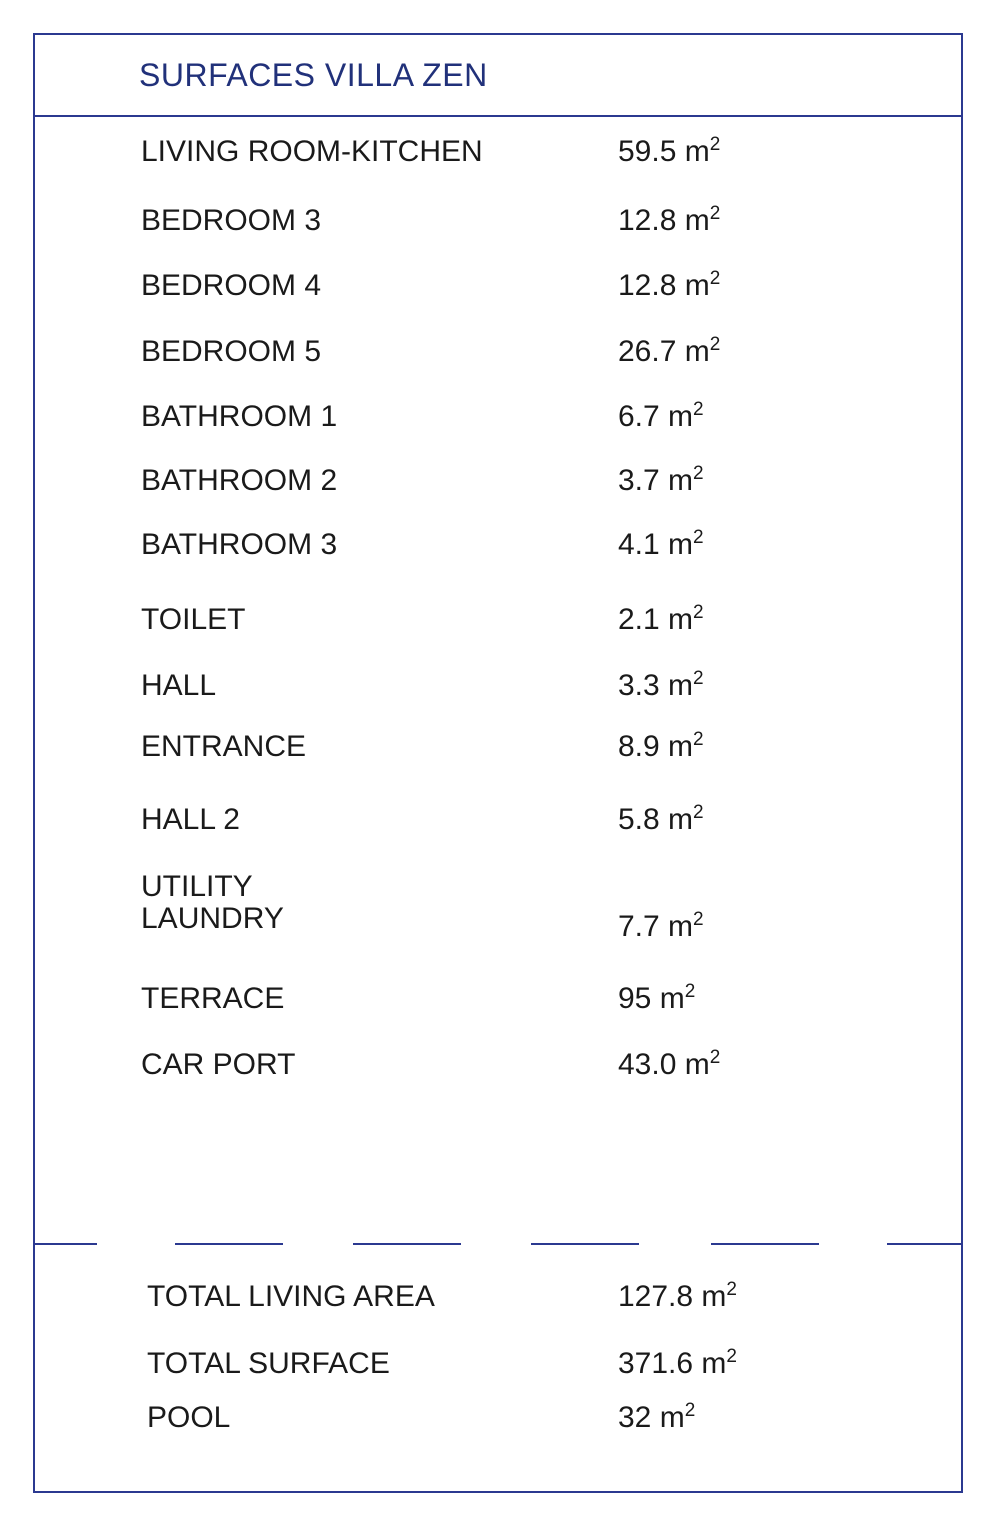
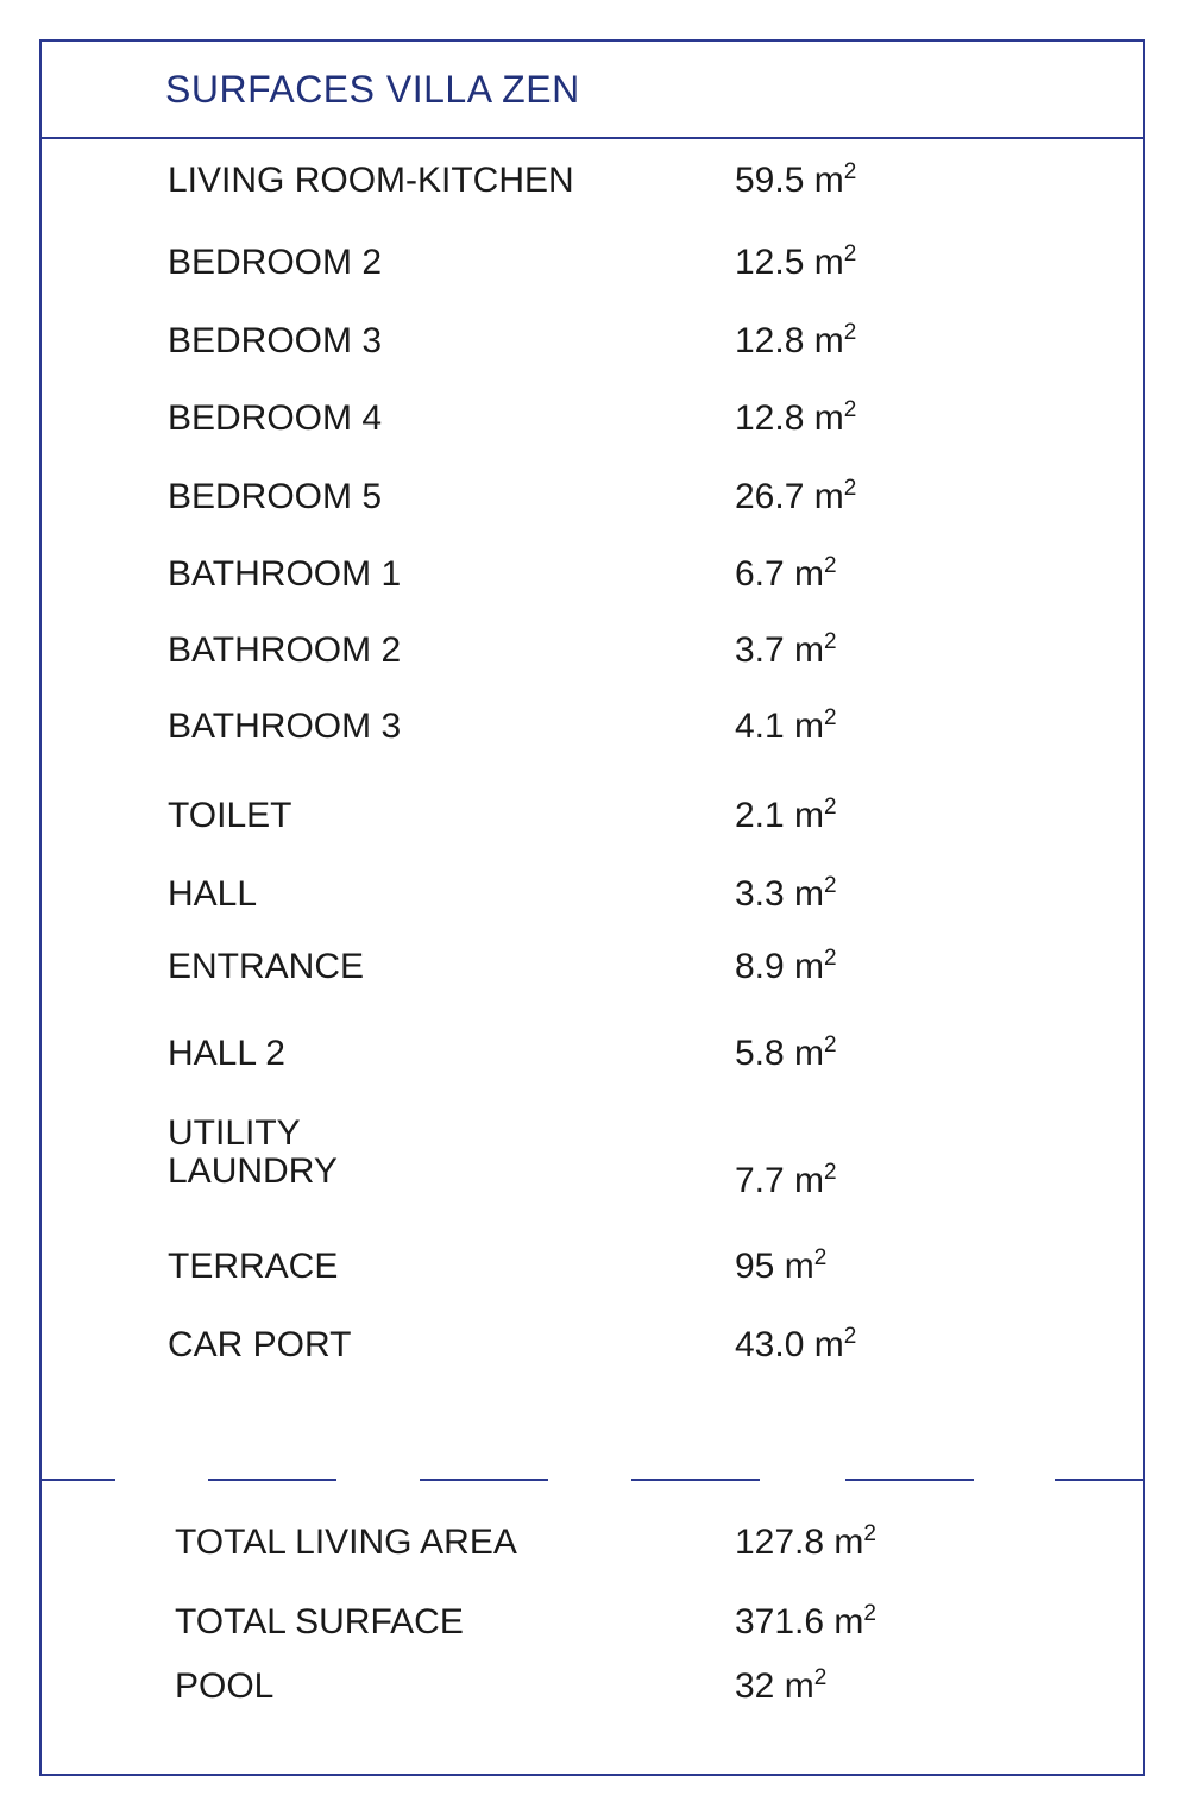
  SURFACES VILLA ZEN
  LIVING ROOM-KITCHEN
  59.5 m2
+ BEDROOM 2
+ 12.5 m2
  BEDROOM 3
  12.8 m2
  BEDROOM 4
  12.8 m2
  BEDROOM 5
  26.7 m2
  BATHROOM 1
  6.7 m2
  BATHROOM 2
  3.7 m2
  BATHROOM 3
  4.1 m2
  TOILET
  2.1 m2
  HALL
  3.3 m2
  ENTRANCE
  8.9 m2
  HALL 2
  5.8 m2
  UTILITY
  LAUNDRY
  7.7 m2
  TERRACE
  95 m2
  CAR PORT
  43.0 m2
  TOTAL LIVING AREA
  127.8 m2
  TOTAL SURFACE
  371.6 m2
  POOL
  32 m2
